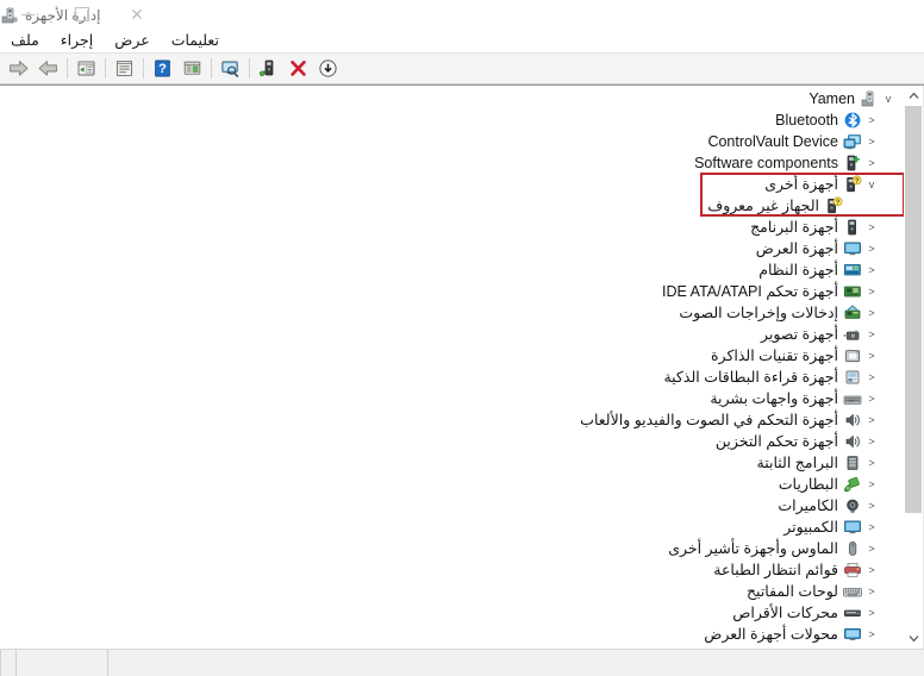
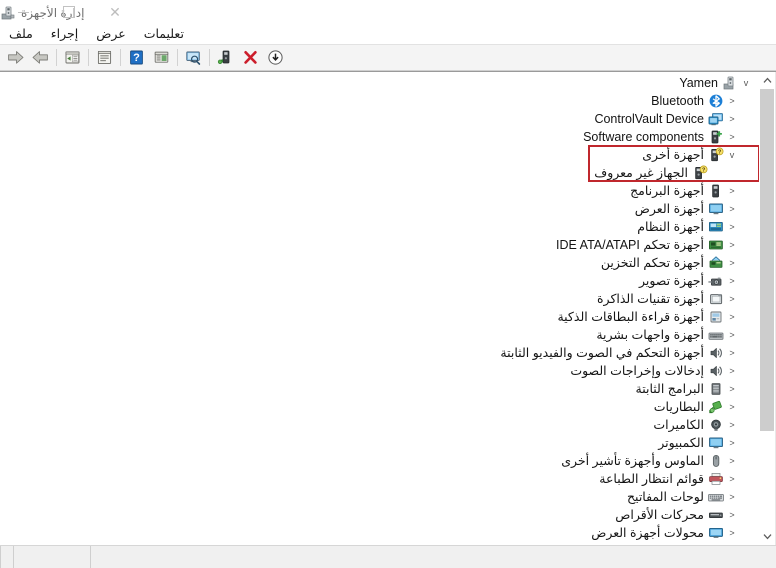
  إدارة الأجهزة
  ✕
  تعليمات
  عرض
  إجراء
  ملف
  ?
  v
  Yamen
  <
  Bluetooth
  <
  ControlVault Device
  <
  Software components
  v
  أجهزة أخرى
  الجهاز غير معروف
  <
  أجهزة البرنامج
  <
  أجهزة العرض
  <
  أجهزة النظام
  <
  أجهزة تحكم IDE ATA/ATAPI
  <
- إدخالات وإخراجات الصوت
+ أجهزة تحكم التخزين
  <
  أجهزة تصوير
  <
  أجهزة تقنيات الذاكرة
  <
  أجهزة قراءة البطاقات الذكية
  <
  أجهزة واجهات بشرية
  <
- أجهزة التحكم في الصوت والفيديو والألعاب
+ أجهزة التحكم في الصوت والفيديو الثابتة
  <
- أجهزة تحكم التخزين
+ إدخالات وإخراجات الصوت
  <
  البرامج الثابتة
  <
  البطاريات
  <
  الكاميرات
  <
  الكمبيوتر
  <
  الماوس وأجهزة تأشير أخرى
  <
  قوائم انتظار الطباعة
  <
  لوحات المفاتيح
  <
  محركات الأقراص
  <
  محولات أجهزة العرض
